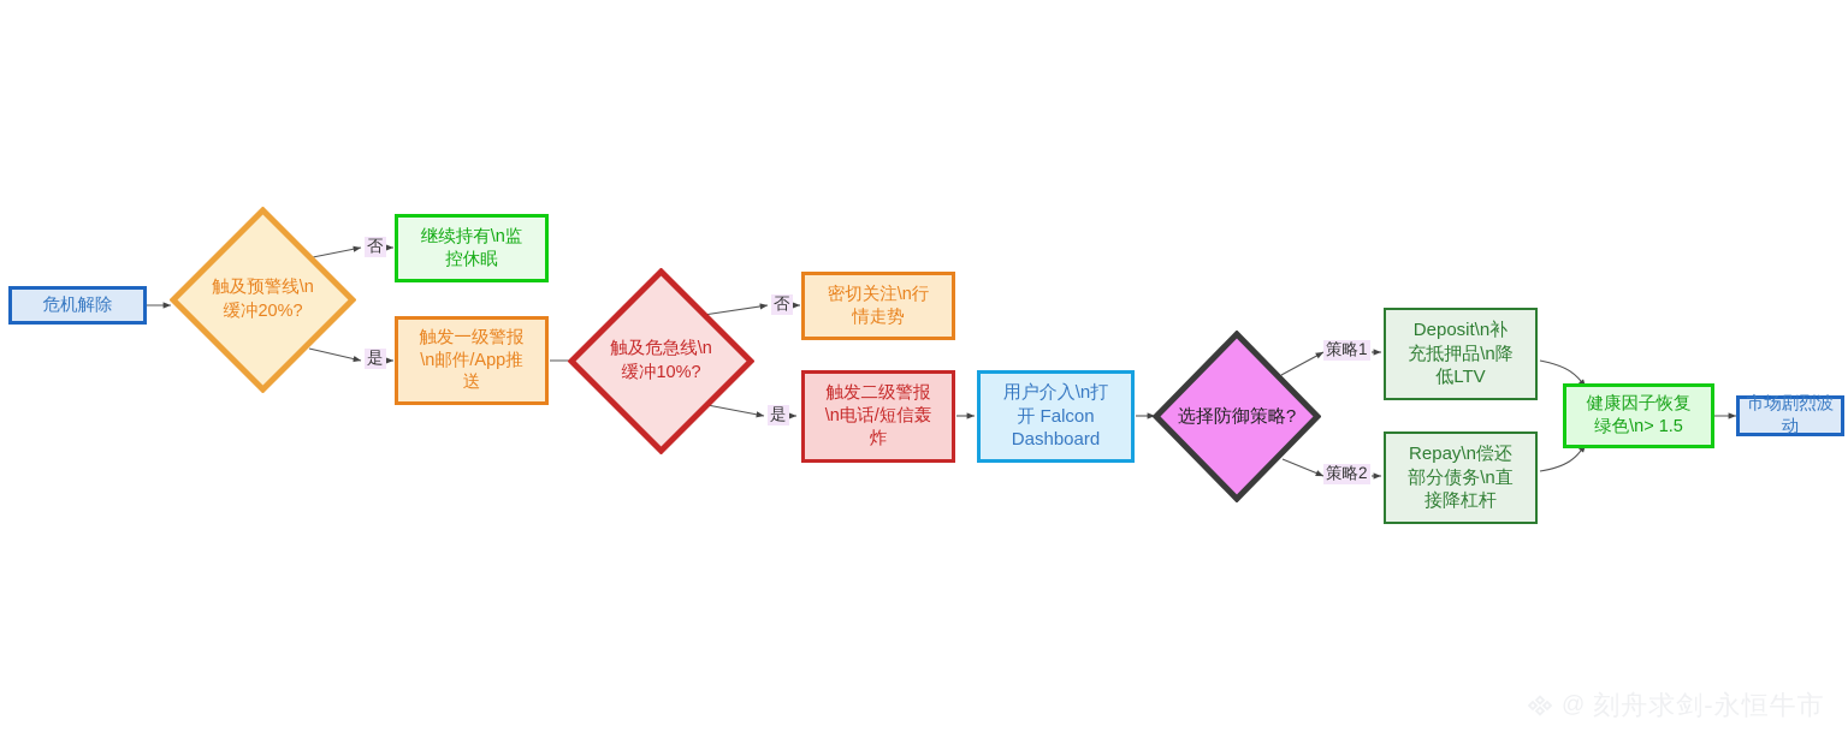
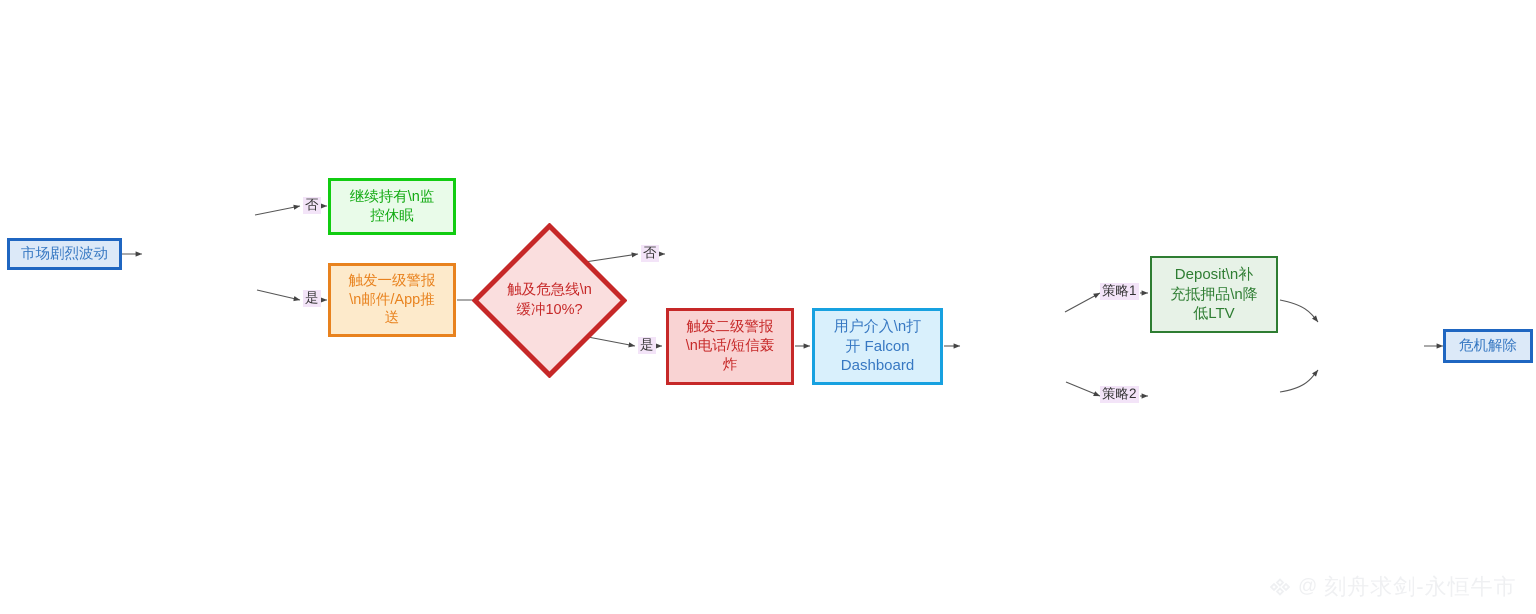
- 危机解除
+ 市场剧烈波动
- 触及预警线\n
- 缓冲20%?
  继续持有\n监
  控休眠
  触发一级警报
  \n邮件/App推
  送
  触及危急线\n
  缓冲10%?
- 密切关注\n行
- 情走势
  触发二级警报
  \n电话/短信轰
  炸
  用户介入\n打
  开 Falcon
  Dashboard
- 选择防御策略?
  Deposit\n补
  充抵押品\n降
  低LTV
- Repay\n偿还
- 部分债务\n直
- 接降杠杆
- 健康因子恢复
- 绿色\n> 1.5
- 市场剧烈波动
+ 危机解除
  否
  是
  否
  是
  策略1
  策略2
